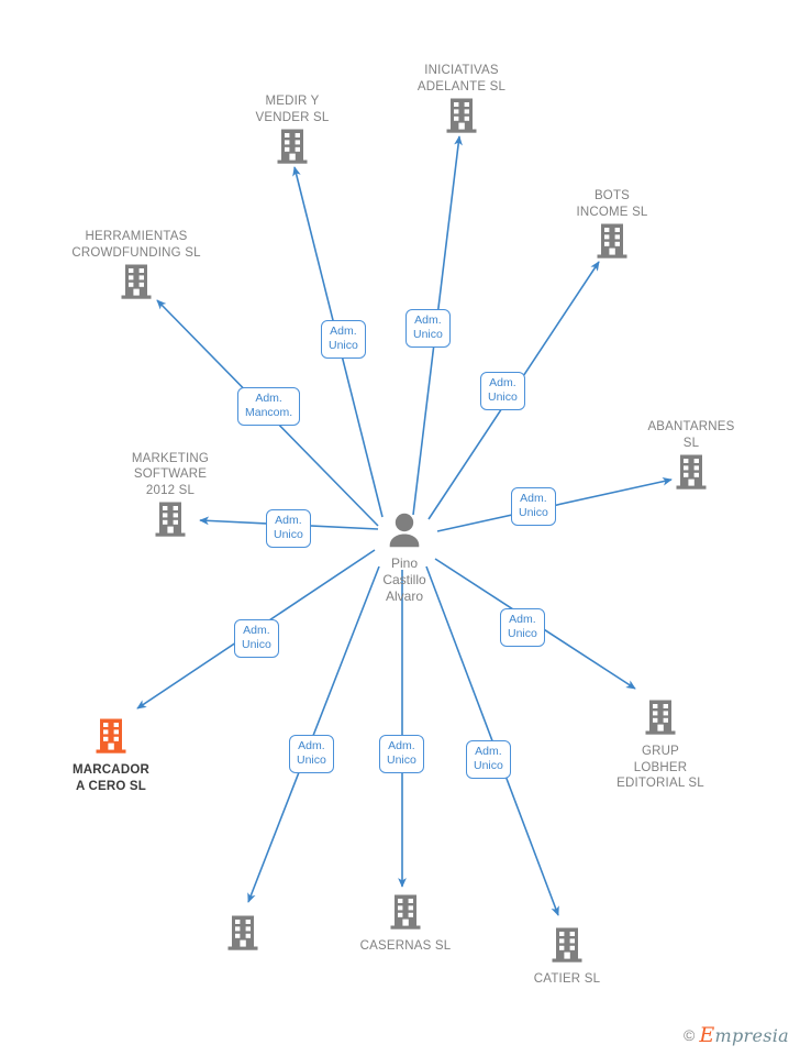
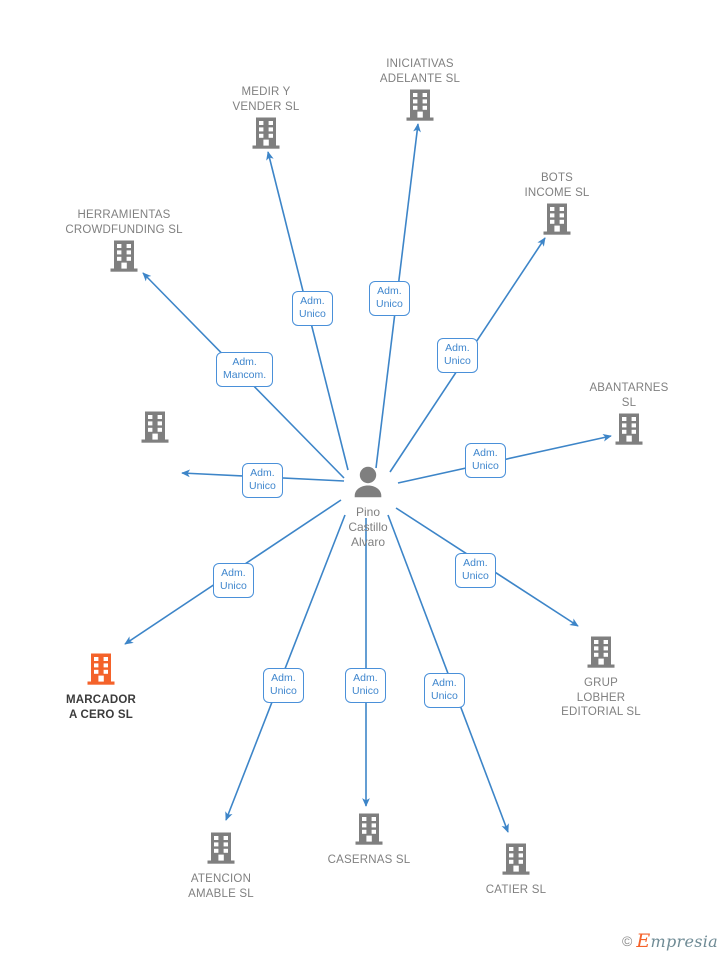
  INICIATIVAS
  ADELANTE SL
  MEDIR Y
  VENDER SL
  BOTS
  INCOME SL
  HERRAMIENTAS
  CROWDFUNDING SL
  ABANTARNES
  SL
- MARKETING
- SOFTWARE
- 2012 SL
  MARCADOR
  A CERO SL
  GRUP
  LOBHER
  EDITORIAL SL
+ ATENCION
+ AMABLE SL
  CASERNAS SL
  CATIER SL
  Pino
  Castillo
  Alvaro
  Adm.
  Unico
  Adm.
  Unico
  Adm.
  Unico
  Adm.
  Mancom.
  Adm.
  Unico
  Adm.
  Unico
  Adm.
  Unico
  Adm.
  Unico
  Adm.
  Unico
  Adm.
  Unico
  Adm.
  Unico
  ©
  Empresia
